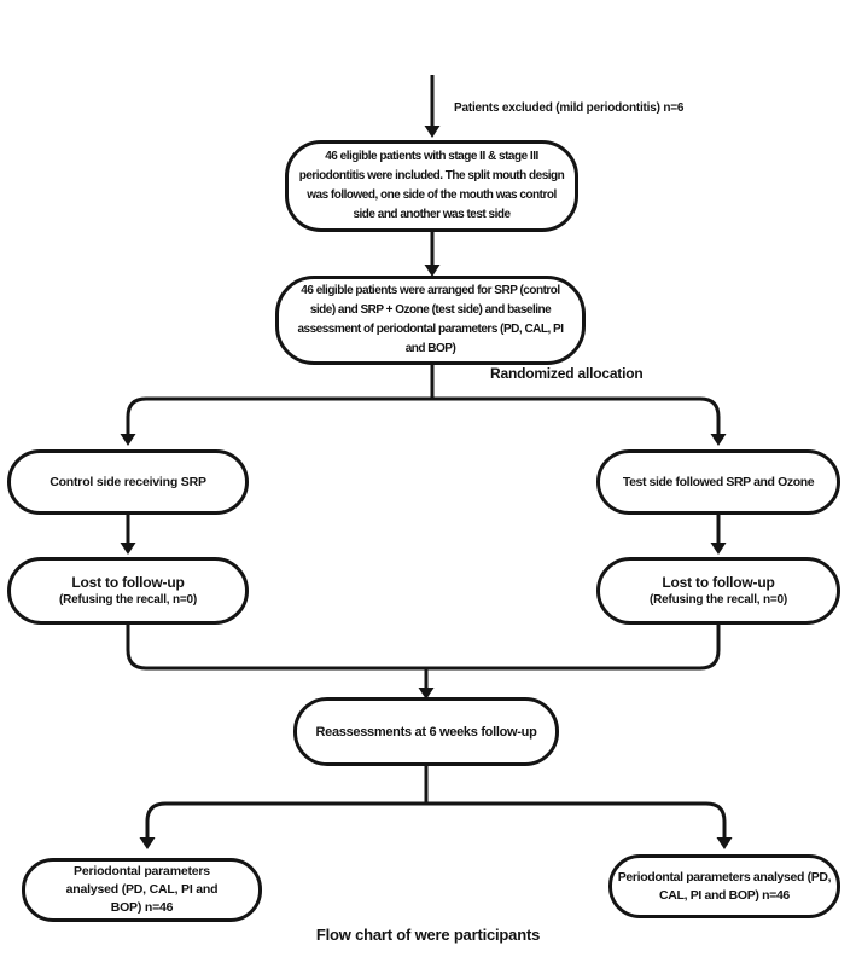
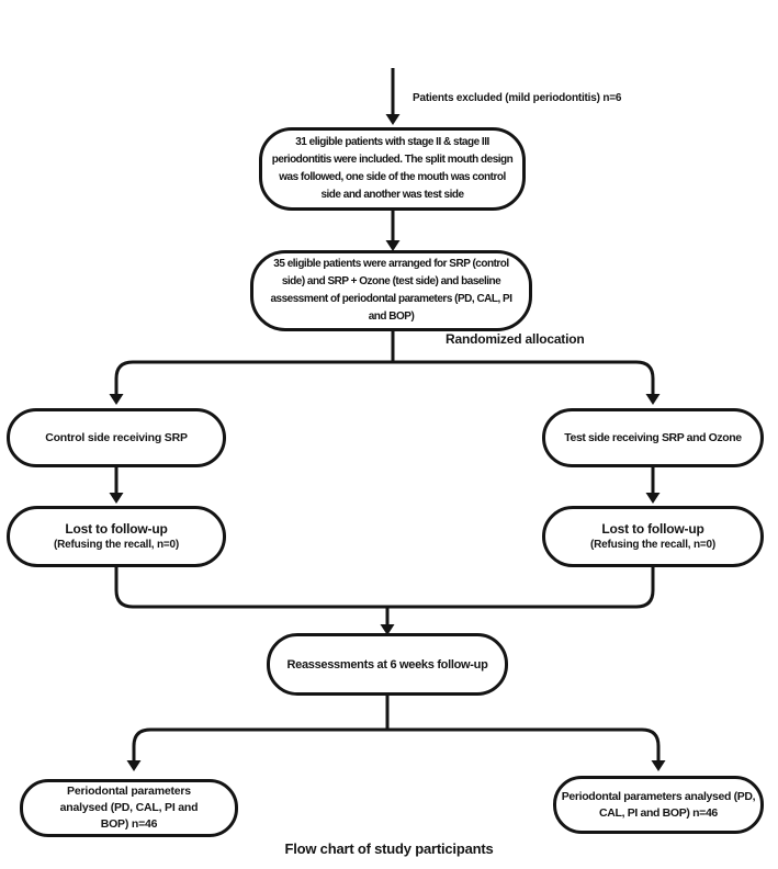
  Patients excluded (mild periodontitis) n=6
- 46 eligible patients with stage II & stage III periodontitis were included. The split mouth design was followed, one side of the mouth was control side and another was test side
+ 31 eligible patients with stage II & stage III periodontitis were included. The split mouth design was followed, one side of the mouth was control side and another was test side
- 46 eligible patients were arranged for SRP (control side) and SRP + Ozone (test side) and baseline assessment of periodontal parameters (PD, CAL, PI and BOP)
+ 35 eligible patients were arranged for SRP (control side) and SRP + Ozone (test side) and baseline assessment of periodontal parameters (PD, CAL, PI and BOP)
  Randomized allocation
  Control side receiving SRP
- Test side followed SRP and Ozone
+ Test side receiving SRP and Ozone
  Lost to follow-up
  (Refusing the recall, n=0)
  Lost to follow-up
  (Refusing the recall, n=0)
  Reassessments at 6 weeks follow-up
  Periodontal parameters analysed (PD, CAL, PI and BOP) n=46
  Periodontal parameters analysed (PD, CAL, PI and BOP) n=46
- Flow chart of were participants
+ Flow chart of study participants
